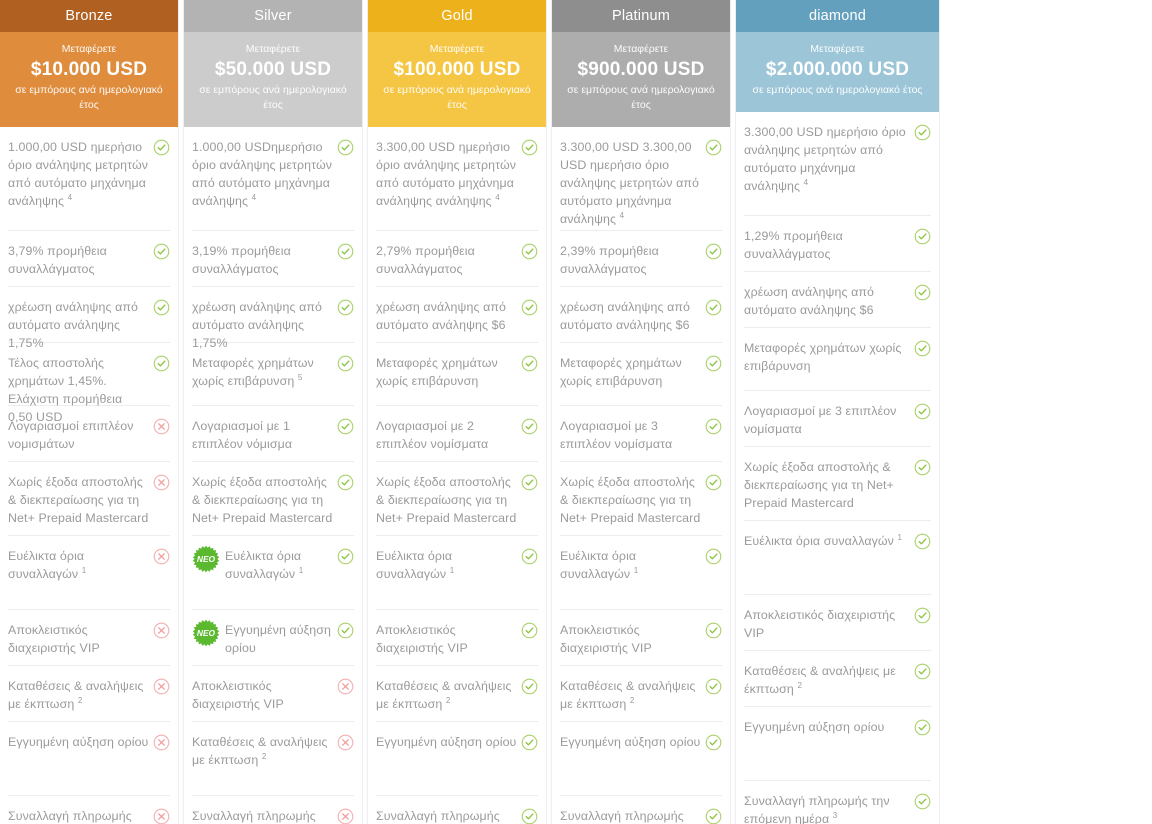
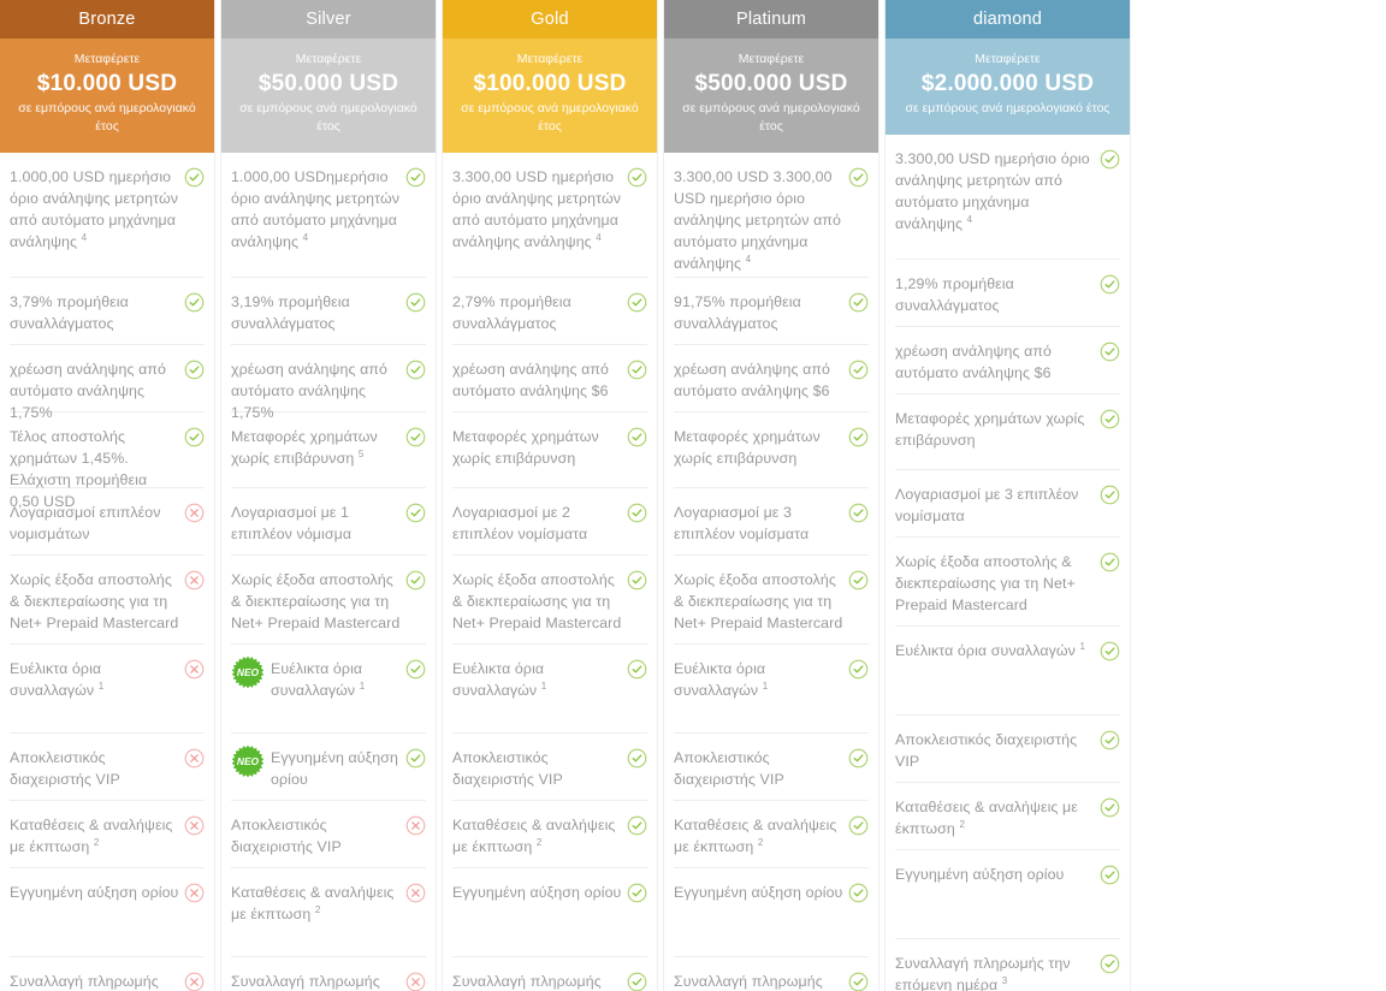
  Bronze
  Μεταφέρετε
  $10.000 USD
  σε εμπόρους ανά ημερολογιακό έτος
  1.000,00 USD ημερήσιο όριο ανάληψης μετρητών από αυτόματο μηχάνημα ανάληψης 4
  3,79% προμήθεια συναλλάγματος
  χρέωση ανάληψης από αυτόματο ανάληψης 1,75%
  Τέλος αποστολής χρημάτων 1,45%. Ελάχιστη προμήθεια 0,50 USD
  Λογαριασμοί επιπλέον νομισμάτων
  Χωρίς έξοδα αποστολής & διεκπεραίωσης για τη Net+ Prepaid Mastercard
  Ευέλικτα όρια συναλλαγών 1
  Αποκλειστικός διαχειριστής VIP
  Καταθέσεις & αναλήψεις με έκπτωση 2
  Εγγυημένη αύξηση ορίου
  Silver
  Μεταφέρετε
  $50.000 USD
  σε εμπόρους ανά ημερολογιακό έτος
  1.000,00 USDημερήσιο όριο ανάληψης μετρητών από αυτόματο μηχάνημα ανάληψης 4
  3,19% προμήθεια συναλλάγματος
  χρέωση ανάληψης από αυτόματο ανάληψης 1,75%
  Μεταφορές χρημάτων χωρίς επιβάρυνση 5
  Λογαριασμοί με 1 επιπλέον νόμισμα
  Χωρίς έξοδα αποστολής & διεκπεραίωσης για τη Net+ Prepaid Mastercard
  NEO
  Ευέλικτα όρια συναλλαγών 1
  NEO
  Εγγυημένη αύξηση ορίου
  Αποκλειστικός διαχειριστής VIP
  Καταθέσεις & αναλήψεις με έκπτωση 2
  Gold
  Μεταφέρετε
  $100.000 USD
  σε εμπόρους ανά ημερολογιακό έτος
  3.300,00 USD ημερήσιο όριο ανάληψης μετρητών από αυτόματο μηχάνημα ανάληψης ανάληψης 4
  2,79% προμήθεια συναλλάγματος
  χρέωση ανάληψης από αυτόματο ανάληψης $6
  Μεταφορές χρημάτων χωρίς επιβάρυνση
  Λογαριασμοί με 2 επιπλέον νομίσματα
  Χωρίς έξοδα αποστολής & διεκπεραίωσης για τη Net+ Prepaid Mastercard
  Ευέλικτα όρια συναλλαγών 1
  Αποκλειστικός διαχειριστής VIP
  Καταθέσεις & αναλήψεις με έκπτωση 2
  Εγγυημένη αύξηση ορίου
  Platinum
  Μεταφέρετε
- $900.000 USD
+ $500.000 USD
  σε εμπόρους ανά ημερολογιακό έτος
  3.300,00 USD 3.300,00 USD ημερήσιο όριο ανάληψης μετρητών από αυτόματο μηχάνημα ανάληψης 4
- 2,39% προμήθεια συναλλάγματος
+ 91,75% προμήθεια συναλλάγματος
  χρέωση ανάληψης από αυτόματο ανάληψης $6
  Μεταφορές χρημάτων χωρίς επιβάρυνση
  Λογαριασμοί με 3 επιπλέον νομίσματα
  Χωρίς έξοδα αποστολής & διεκπεραίωσης για τη Net+ Prepaid Mastercard
  Ευέλικτα όρια συναλλαγών 1
  Αποκλειστικός διαχειριστής VIP
  Καταθέσεις & αναλήψεις με έκπτωση 2
  Εγγυημένη αύξηση ορίου
  diamond
  Μεταφέρετε
  $2.000.000 USD
  σε εμπόρους ανά ημερολογιακό έτος
  3.300,00 USD ημερήσιο όριο ανάληψης μετρητών από αυτόματο μηχάνημα ανάληψης 4
  1,29% προμήθεια συναλλάγματος
  χρέωση ανάληψης από αυτόματο ανάληψης $6
  Μεταφορές χρημάτων χωρίς επιβάρυνση
  Λογαριασμοί με 3 επιπλέον νομίσματα
  Χωρίς έξοδα αποστολής & διεκπεραίωσης για τη Net+ Prepaid Mastercard
  Ευέλικτα όρια συναλλαγών 1
  Αποκλειστικός διαχειριστής VIP
  Καταθέσεις & αναλήψεις με έκπτωση 2
  Εγγυημένη αύξηση ορίου
  Συναλλαγή πληρωμής την επόμενη ημέρα 3
